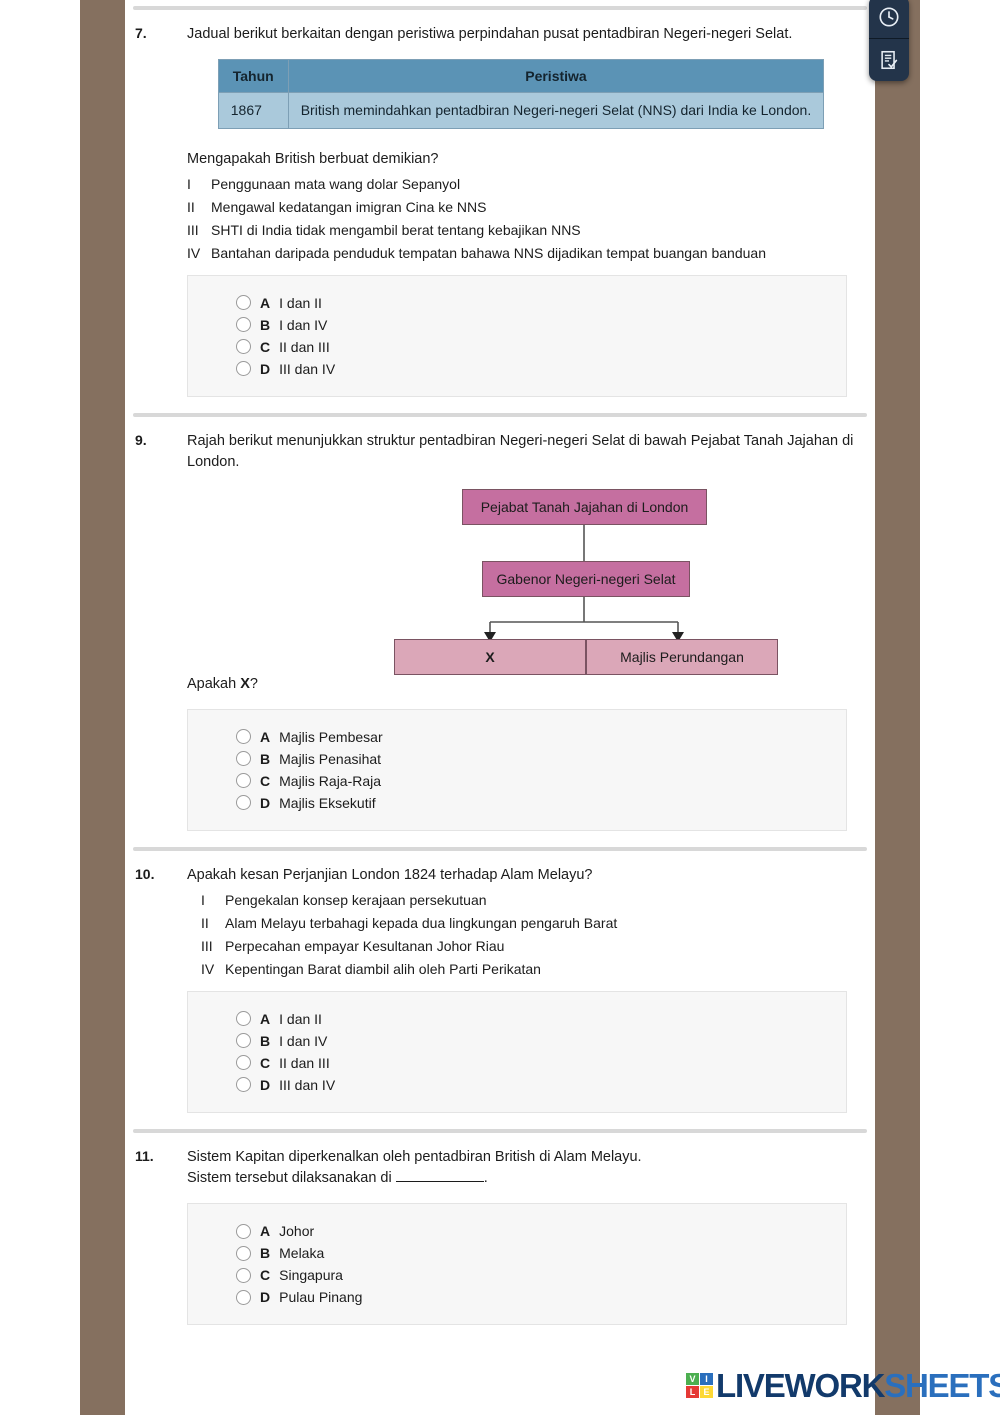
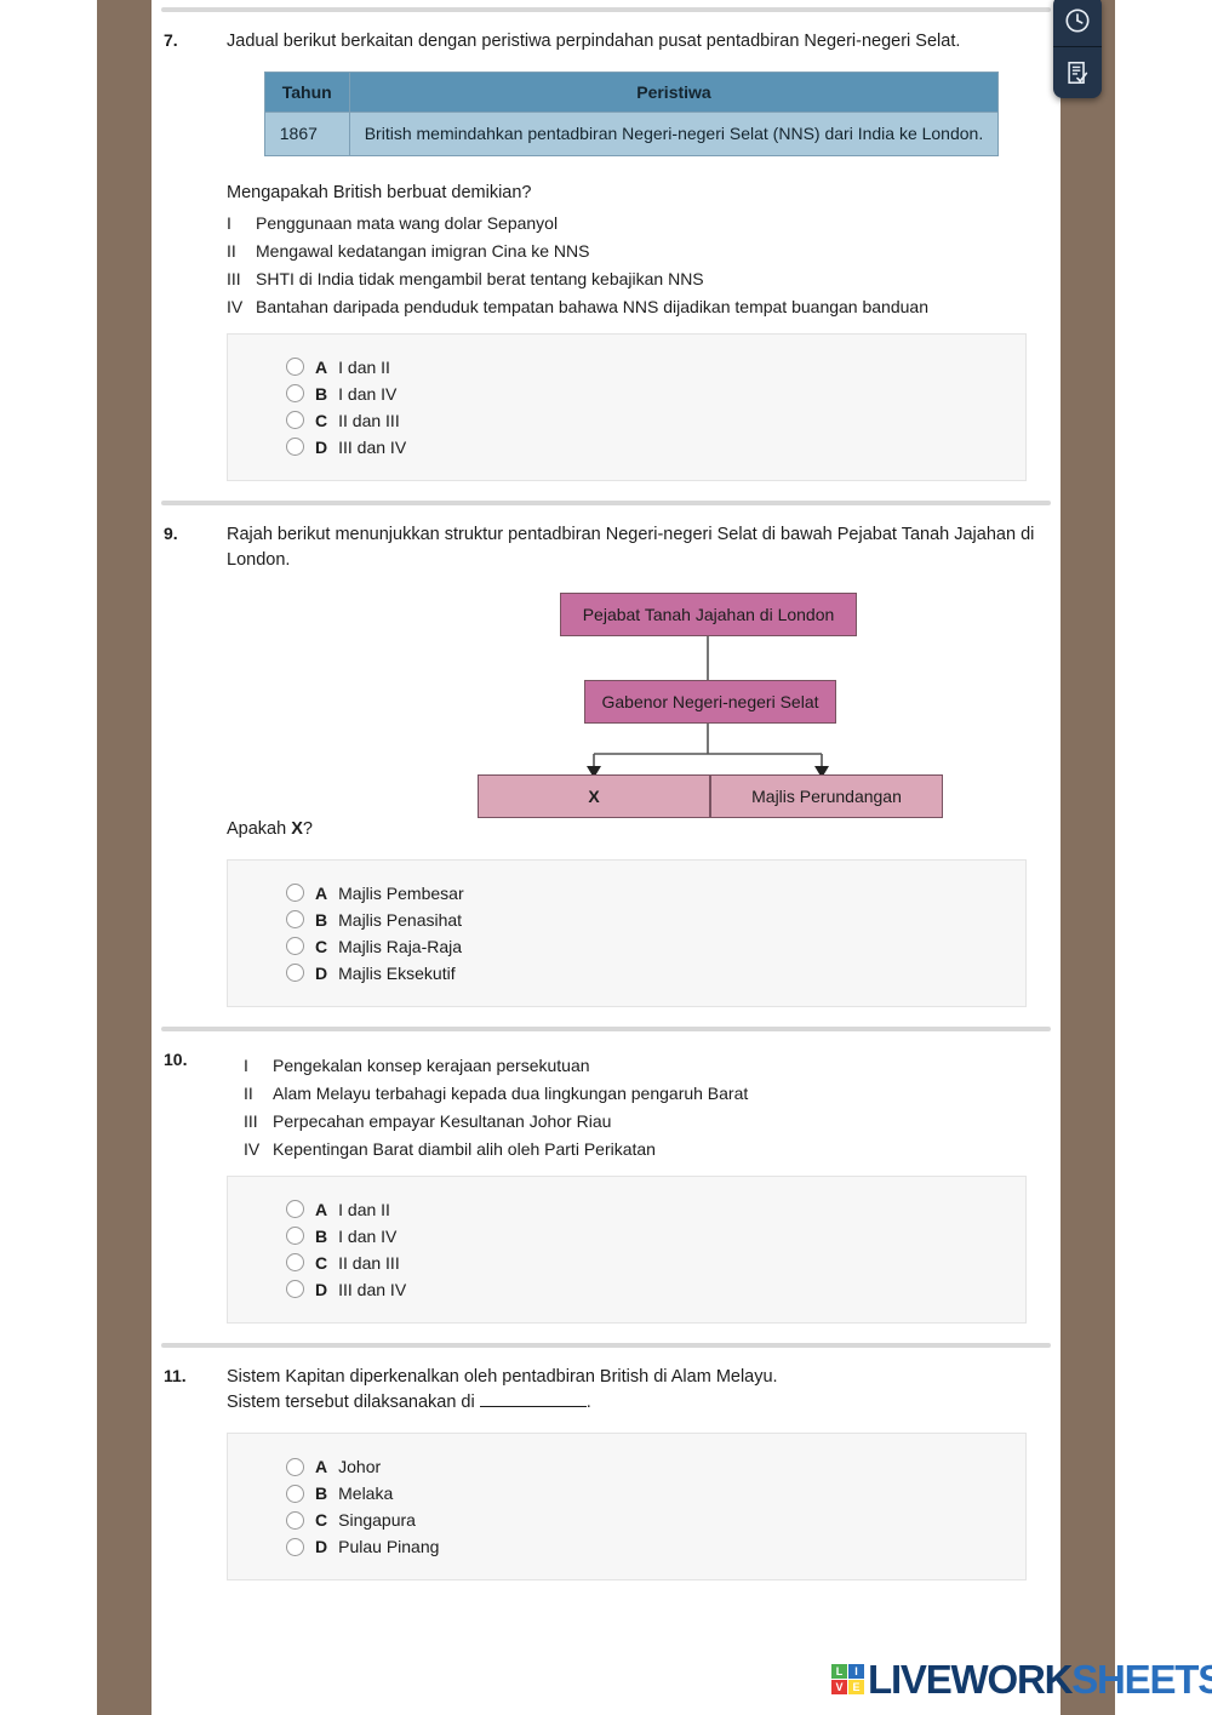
  7.
  Jadual berikut berkaitan dengan peristiwa perpindahan pusat pentadbiran Negeri-negeri Selat.
  Tahun	Peristiwa
  1867	British memindahkan pentadbiran Negeri-negeri Selat (NNS) dari India ke London.
  Mengapakah British berbuat demikian?
  I
  Penggunaan mata wang dolar Sepanyol
  II
  Mengawal kedatangan imigran Cina ke NNS
  III
  SHTI di India tidak mengambil berat tentang kebajikan NNS
  IV
  Bantahan daripada penduduk tempatan bahawa NNS dijadikan tempat buangan banduan
  A
  I dan II
  B
  I dan IV
  C
  II dan III
  D
  III dan IV
  9.
  Rajah berikut menunjukkan struktur pentadbiran Negeri-negeri Selat di bawah Pejabat Tanah Jajahan di London.
  Pejabat Tanah Jajahan di London
  Gabenor Negeri-negeri Selat
  X
  Majlis Perundangan
  Apakah X?
  A
  Majlis Pembesar
  B
  Majlis Penasihat
  C
  Majlis Raja-Raja
  D
  Majlis Eksekutif
  10.
- Apakah kesan Perjanjian London 1824 terhadap Alam Melayu?
  I
  Pengekalan konsep kerajaan persekutuan
  II
  Alam Melayu terbahagi kepada dua lingkungan pengaruh Barat
  III
  Perpecahan empayar Kesultanan Johor Riau
  IV
  Kepentingan Barat diambil alih oleh Parti Perikatan
  A
  I dan II
  B
  I dan IV
  C
  II dan III
  D
  III dan IV
  11.
  Sistem Kapitan diperkenalkan oleh pentadbiran British di Alam Melayu.
  Sistem tersebut dilaksanakan di .
  A
  Johor
  B
  Melaka
  C
  Singapura
  D
  Pulau Pinang
- V
+ L
  I
- L
+ V
  E
  LIVEWORK
  SHEETS
